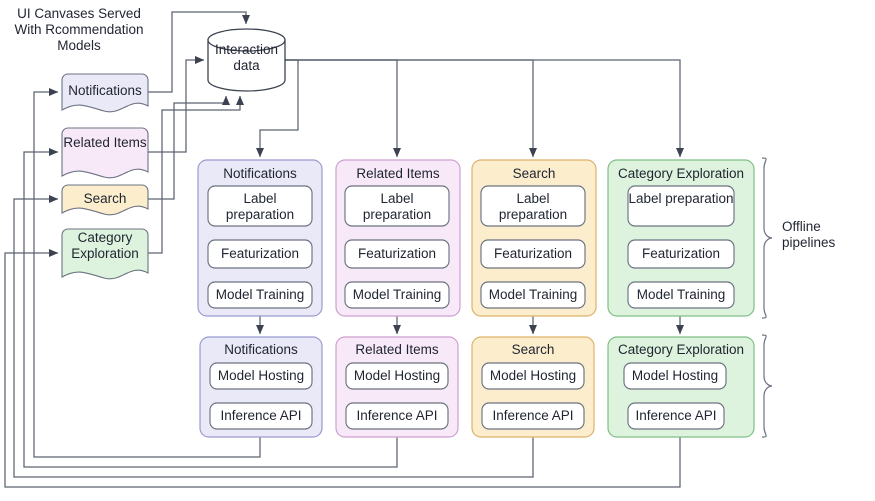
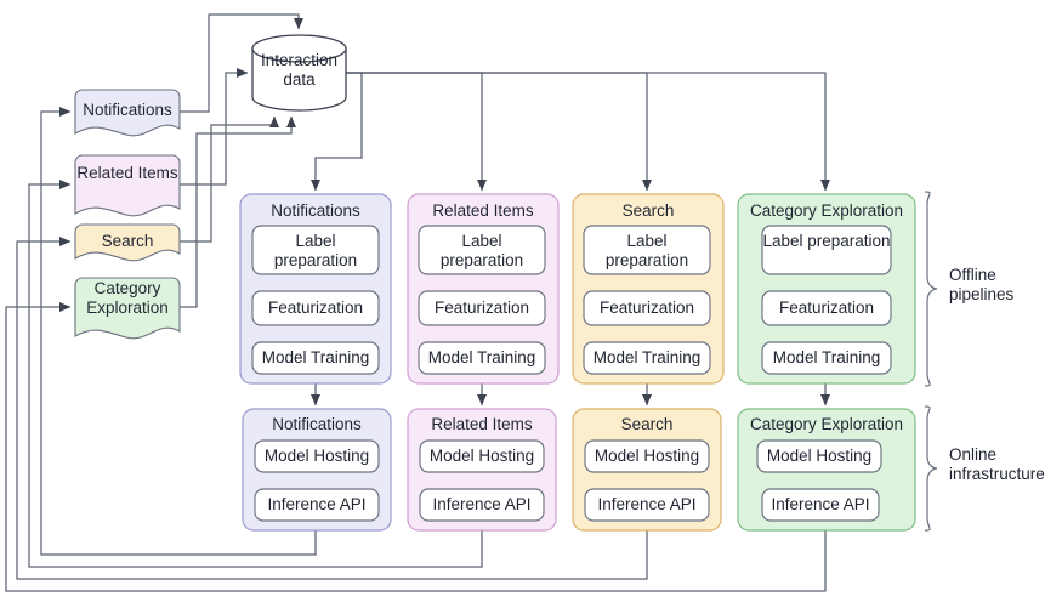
- UI Canvases Served With Rcommendation Models
  Interaction data
  Notifications
  Related Items
  Search
  Category Exploration
  Notifications
  Related Items
  Search
  Category Exploration
  Label preparation
  Featurization
  Model Training
  Label preparation
  Featurization
  Model Training
  Label preparation
  Featurization
  Model Training
  Label preparation
  Featurization
  Model Training
  Notifications
  Related Items
  Search
  Category Exploration
  Model Hosting
  Inference API
  Model Hosting
  Inference API
  Model Hosting
  Inference API
  Model Hosting
  Inference API
  Offline pipelines
+ Online infrastructure
